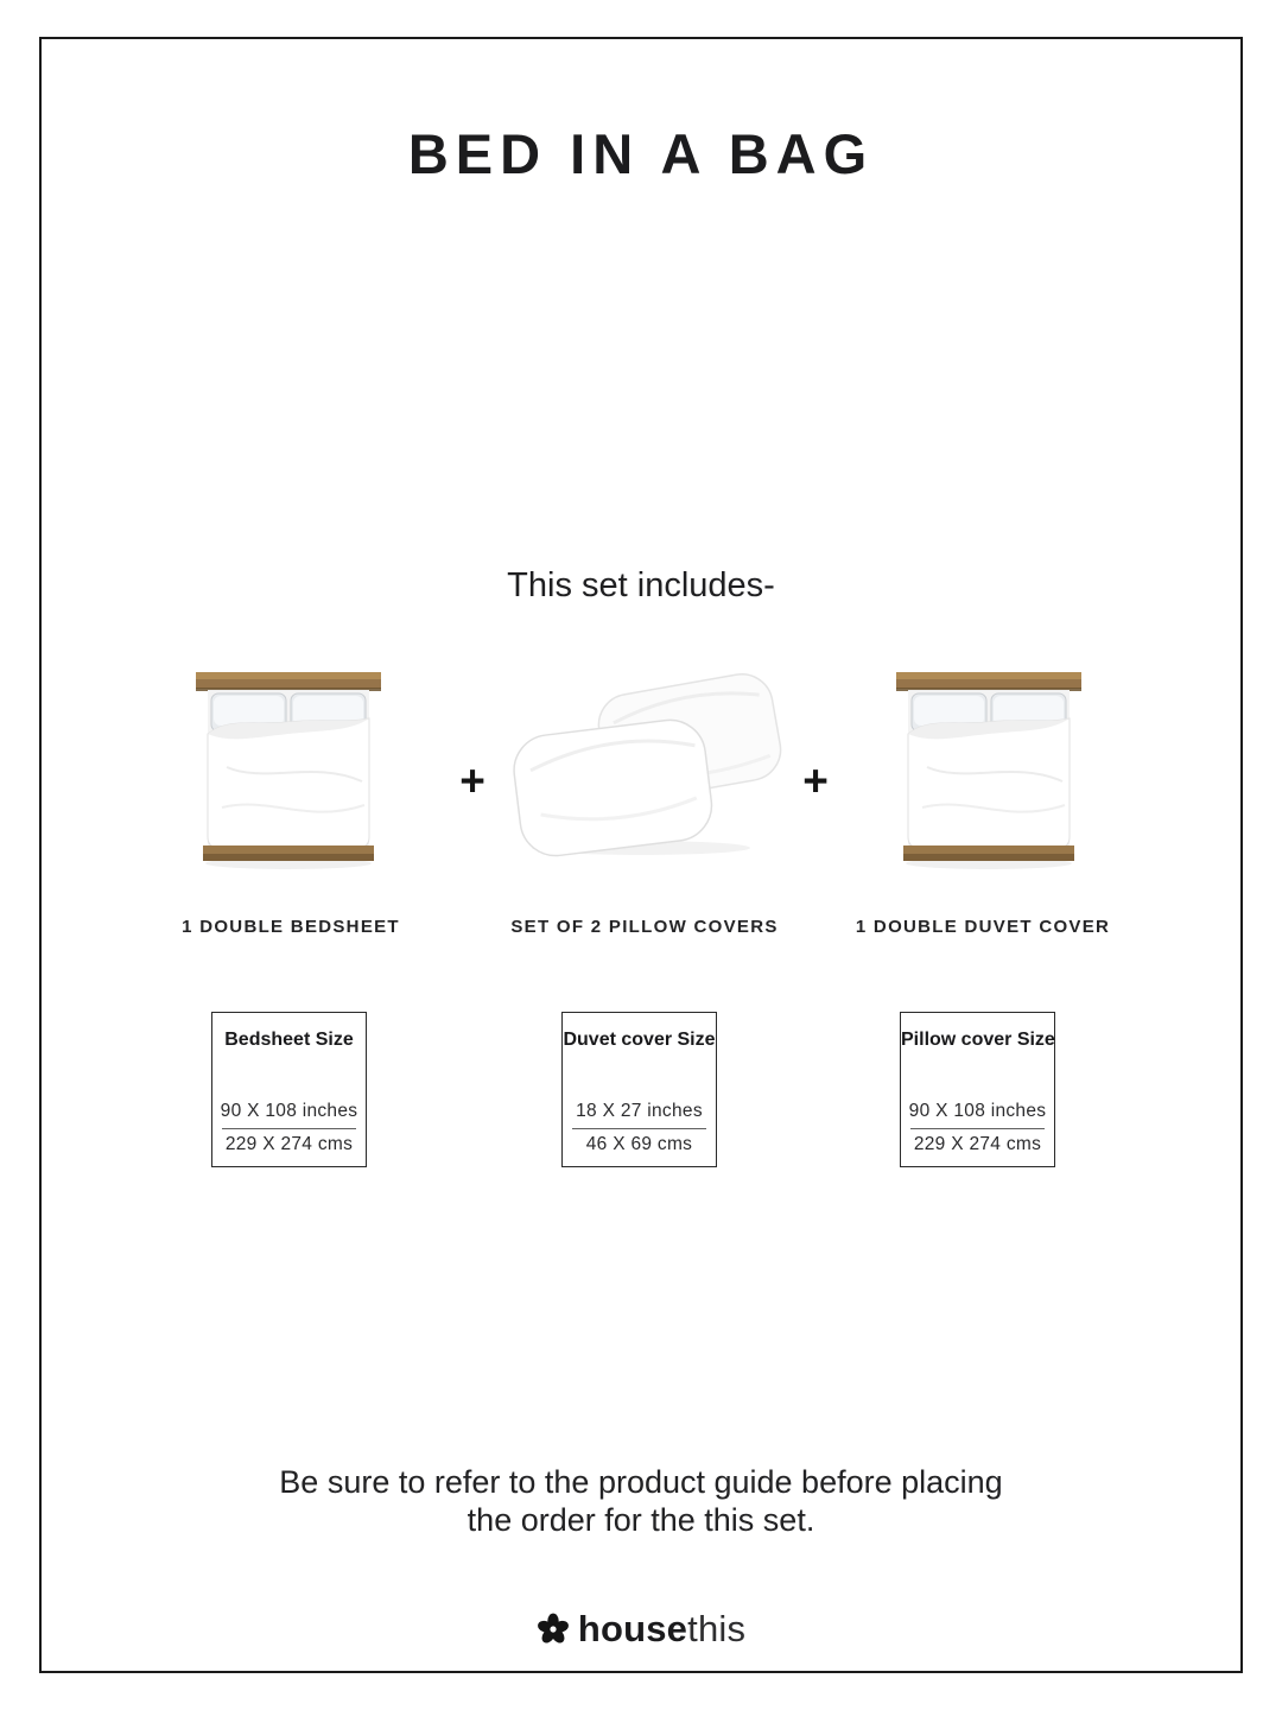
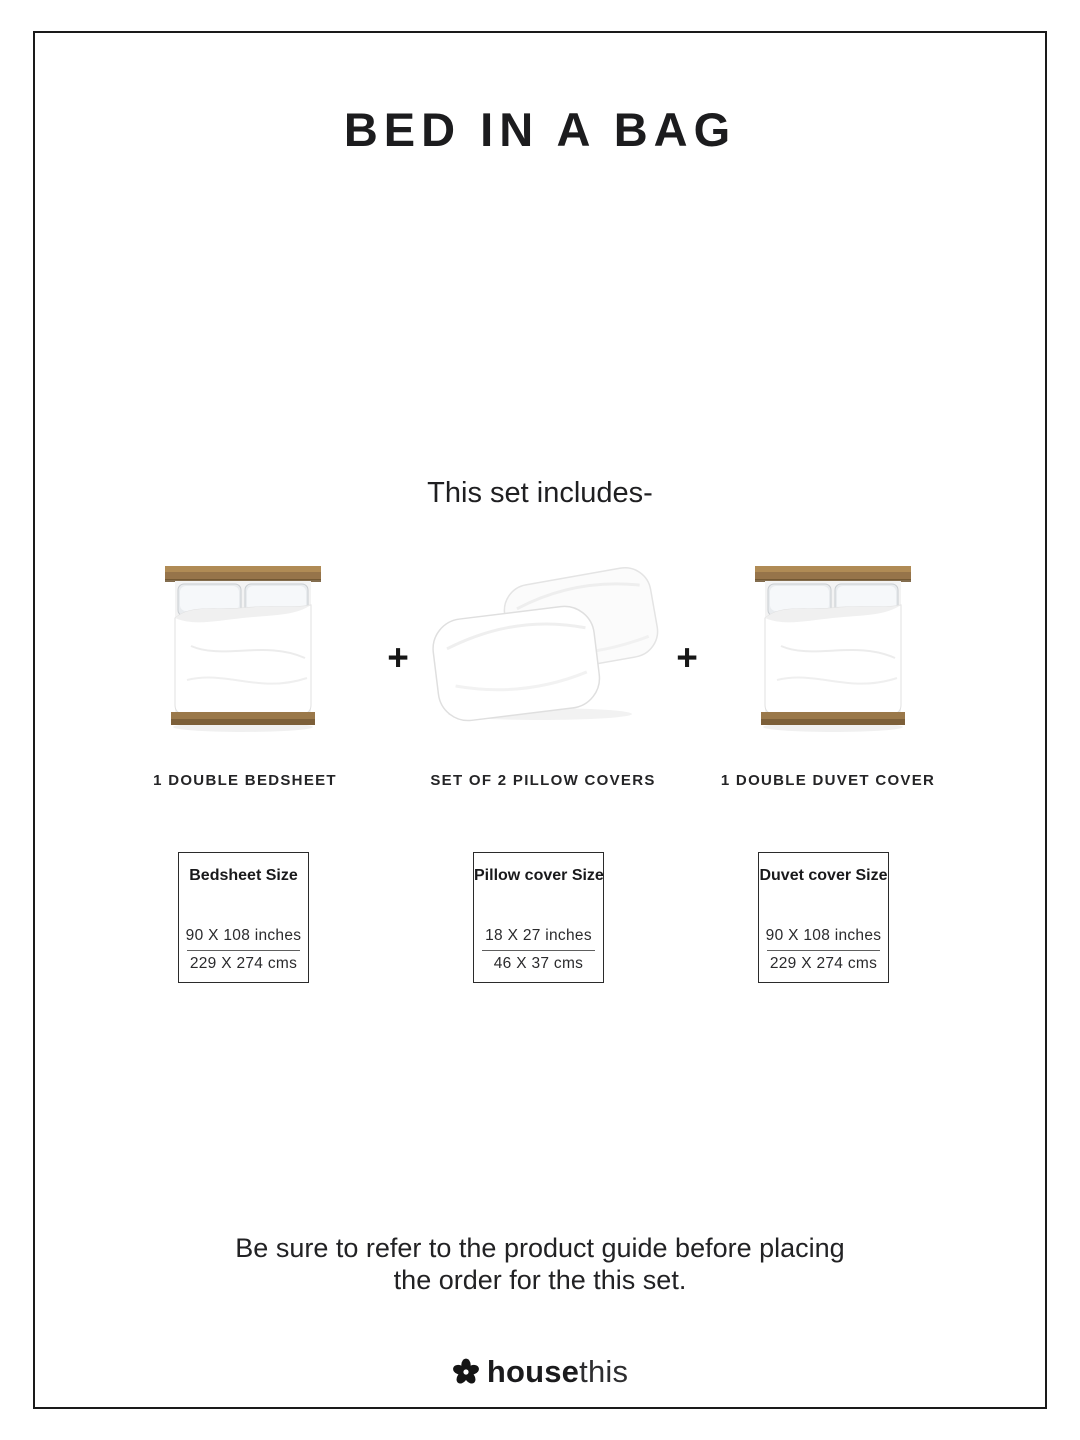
  BED IN A BAG
  This set includes-
  +
  +
  1 DOUBLE BEDSHEET
  SET OF 2 PILLOW COVERS
  1 DOUBLE DUVET COVER
  Bedsheet Size
  90 X 108 inches
  229 X 274 cms
- Duvet cover Size
+ Pillow cover Size
  18 X 27 inches
- 46 X 69 cms
+ 46 X 37 cms
- Pillow cover Size
+ Duvet cover Size
  90 X 108 inches
  229 X 274 cms
  Be sure to refer to the product guide before placing
  the order for the this set.
  housethis
